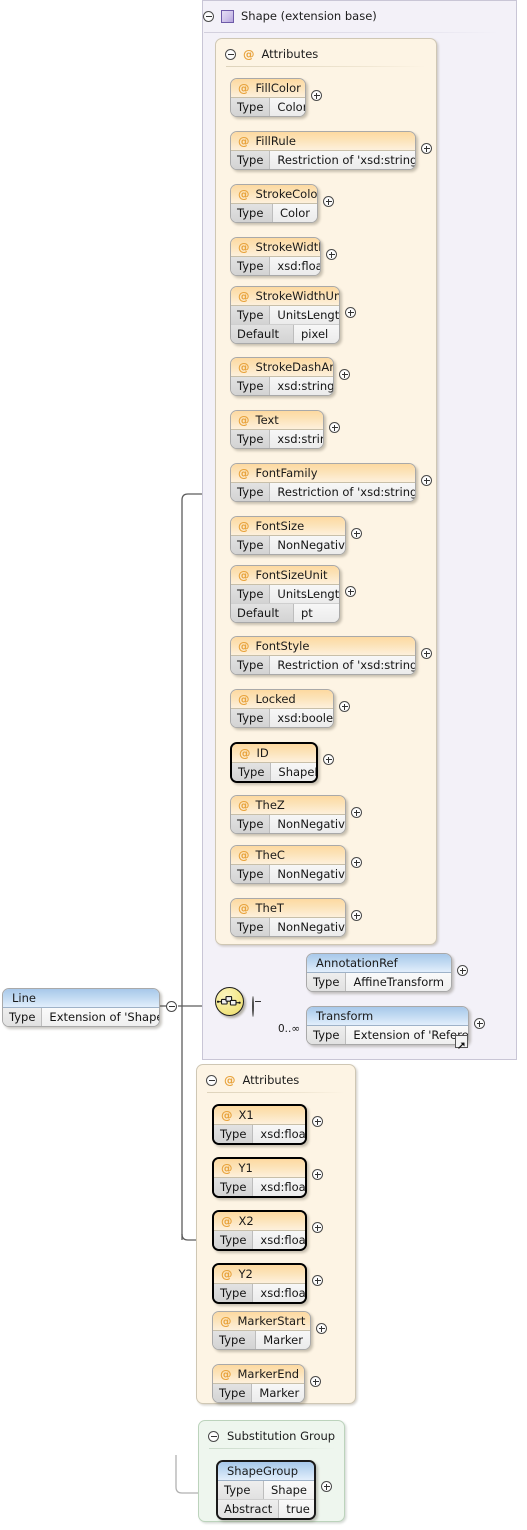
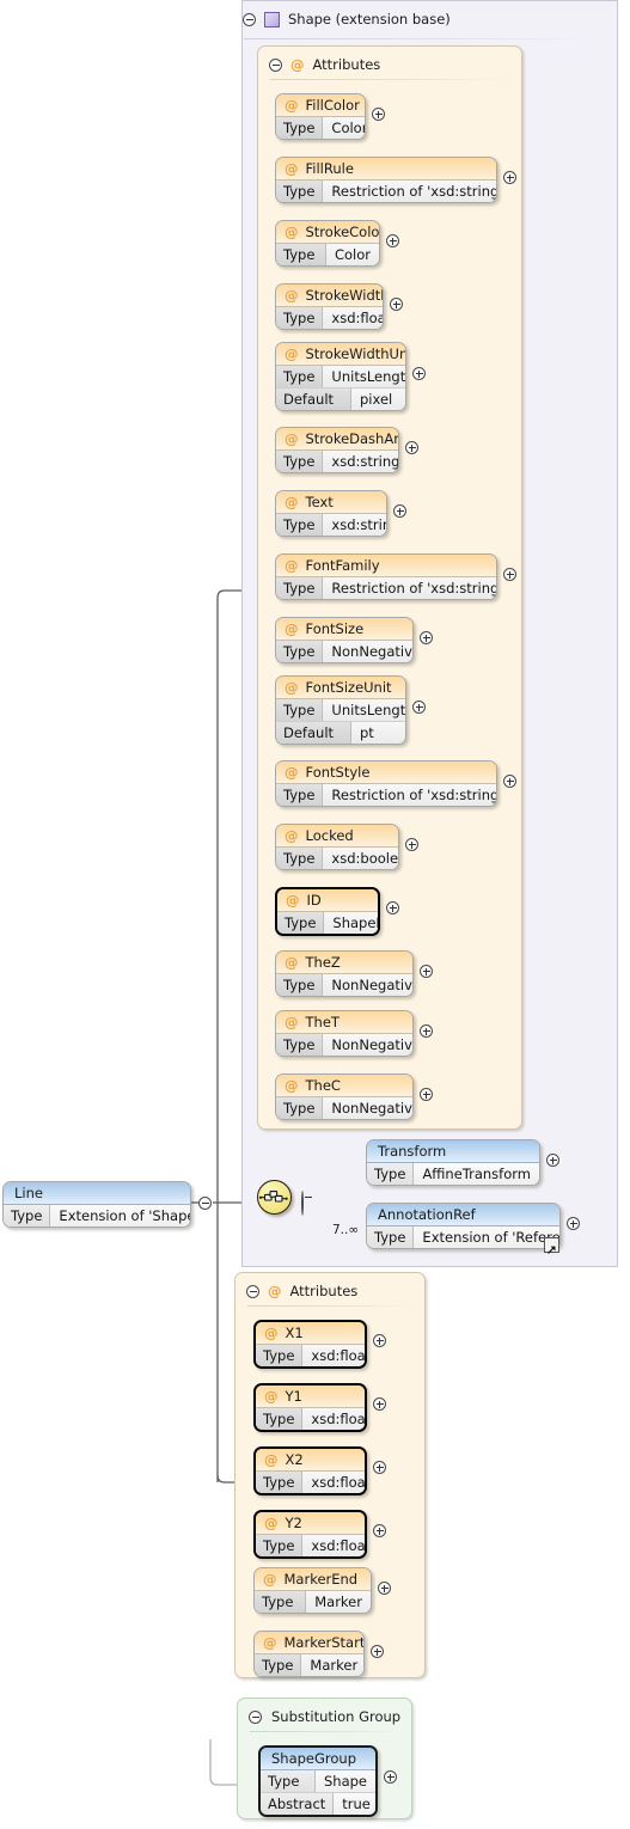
  Shape (extension base)
  @
  Attributes
  @
  Attributes
  Substitution Group
  Line
  Type
  Extension of 'Shap
  @
  FillColor
  Type
  Colo
  @
  FillRule
  Type
  Restriction of 'xsd:string
  @
  StrokeColo
  Type
  Color
  @
  StrokeWidt
  Type
  xsd:floa
  @
  StrokeWidthUn
  Type
  UnitsLengt
  Default
  pixel
  @
  StrokeDashAr
  Type
  xsd:string
  @
  Text
  Type
  xsd:stri
  @
  FontFamily
  Type
  Restriction of 'xsd:string
  @
  FontSize
  Type
  NonNegativ
  @
  FontSizeUnit
  Type
  UnitsLengt
  Default
  pt
  @
  FontStyle
  Type
  Restriction of 'xsd:string
  @
  Locked
  Type
  xsd:boole
  @
  ID
  Type
  Shape
  @
  TheZ
  Type
  NonNegativ
  @
- TheC
+ TheT
  Type
  NonNegativ
  @
- TheT
+ TheC
  Type
  NonNegativ
- AnnotationRef
+ Transform
  Type
  AffineTransform
- Transform
+ AnnotationRef
  Type
  Extension of 'Refe
- 0..∞
+ 7..∞
  @
  X1
  Type
  xsd:floa
  @
  Y1
  Type
  xsd:floa
  @
  X2
  Type
  xsd:floa
  @
  Y2
  Type
  xsd:floa
  @
- MarkerStart
+ MarkerEnd
  Type
  Marker
  @
- MarkerEnd
+ MarkerStart
  Type
  Marker
  ShapeGroup
  Type
  Shape
  Abstract
  true
